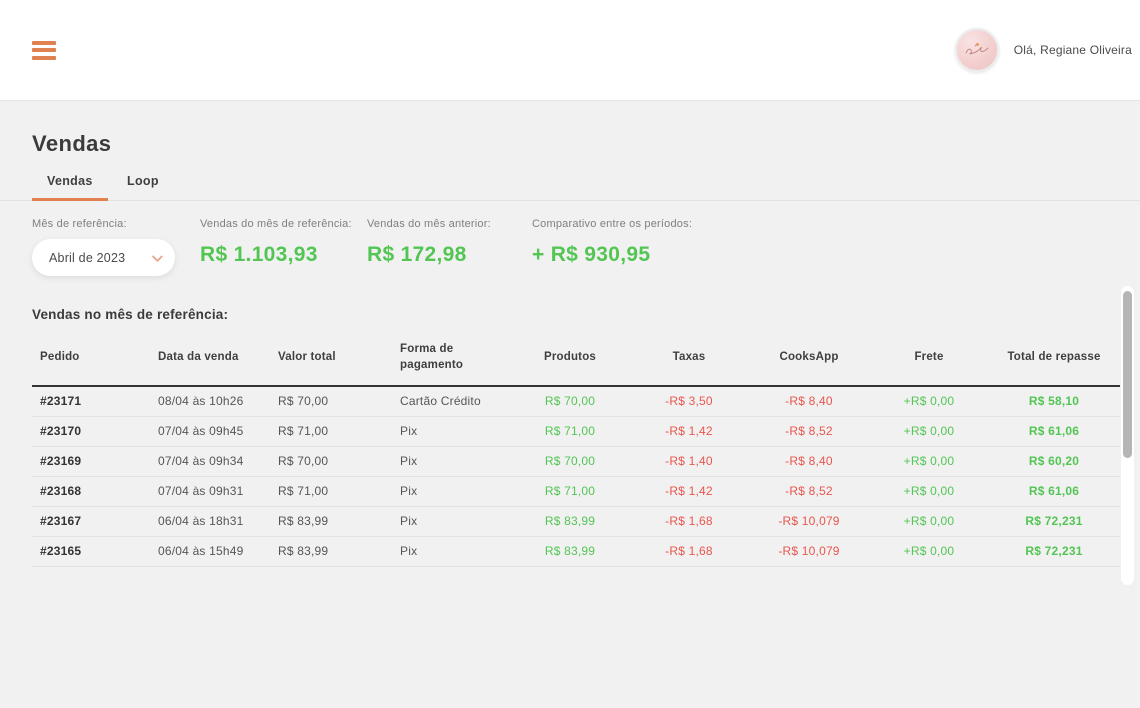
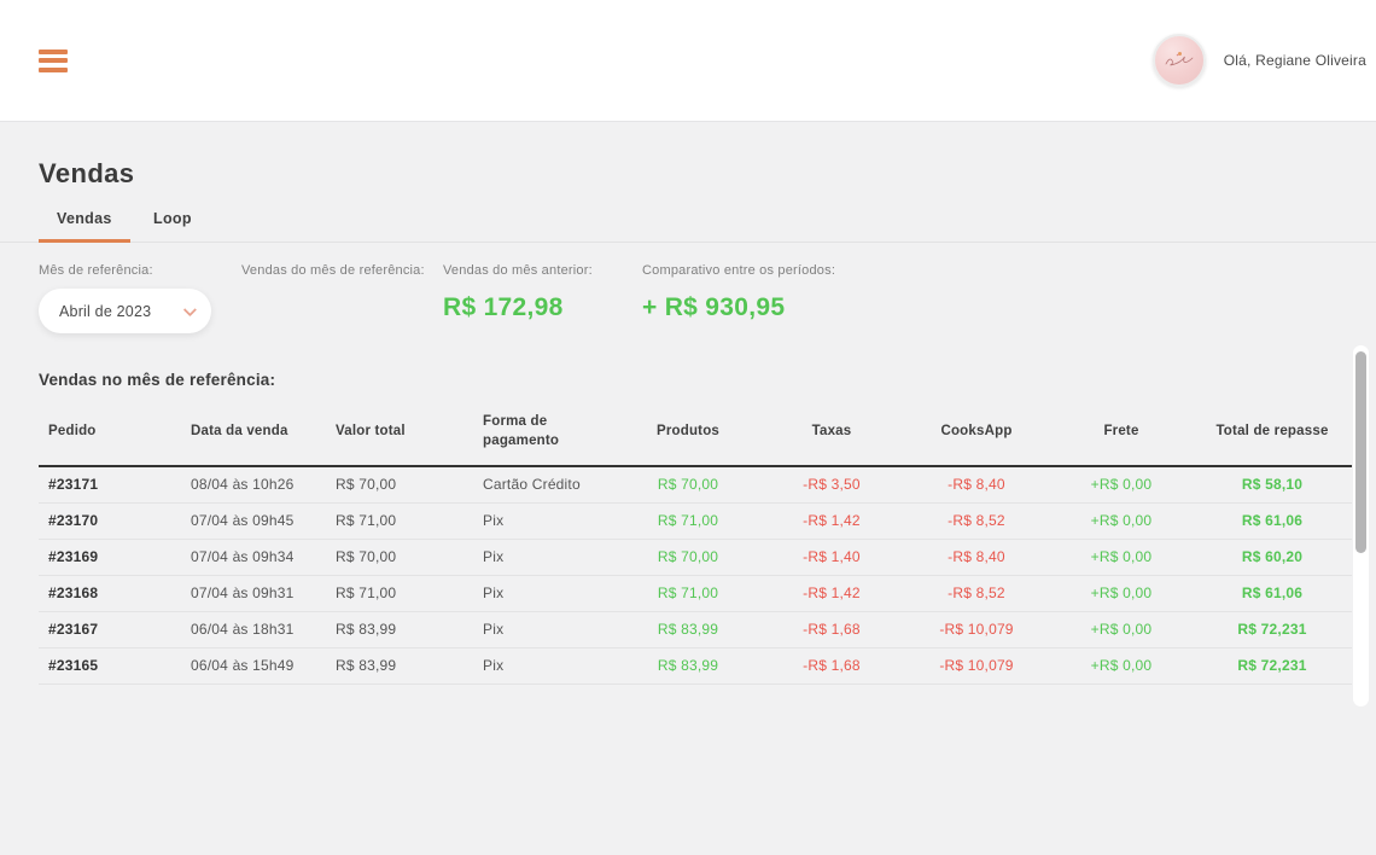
  Olá, Regiane Oliveira
  Vendas
  Vendas Loop
  Mês de referência:
  Abril de 2023
  Vendas do mês de referência:
- R$ 1.103,93
  Vendas do mês anterior:
  R$ 172,98
  Comparativo entre os períodos:
  + R$ 930,95
  Vendas no mês de referência:
  Pedido	Data da venda	Valor total	Forma de pagamento	Produtos	Taxas	CooksApp	Frete	Total de repasse
  #23171	08/04 às 10h26	R$ 70,00	Cartão Crédito	R$ 70,00	-R$ 3,50	-R$ 8,40	+R$ 0,00	R$ 58,10
  #23170	07/04 às 09h45	R$ 71,00	Pix	R$ 71,00	-R$ 1,42	-R$ 8,52	+R$ 0,00	R$ 61,06
  #23169	07/04 às 09h34	R$ 70,00	Pix	R$ 70,00	-R$ 1,40	-R$ 8,40	+R$ 0,00	R$ 60,20
  #23168	07/04 às 09h31	R$ 71,00	Pix	R$ 71,00	-R$ 1,42	-R$ 8,52	+R$ 0,00	R$ 61,06
  #23167	06/04 às 18h31	R$ 83,99	Pix	R$ 83,99	-R$ 1,68	-R$ 10,079	+R$ 0,00	R$ 72,231
  #23165	06/04 às 15h49	R$ 83,99	Pix	R$ 83,99	-R$ 1,68	-R$ 10,079	+R$ 0,00	R$ 72,231
